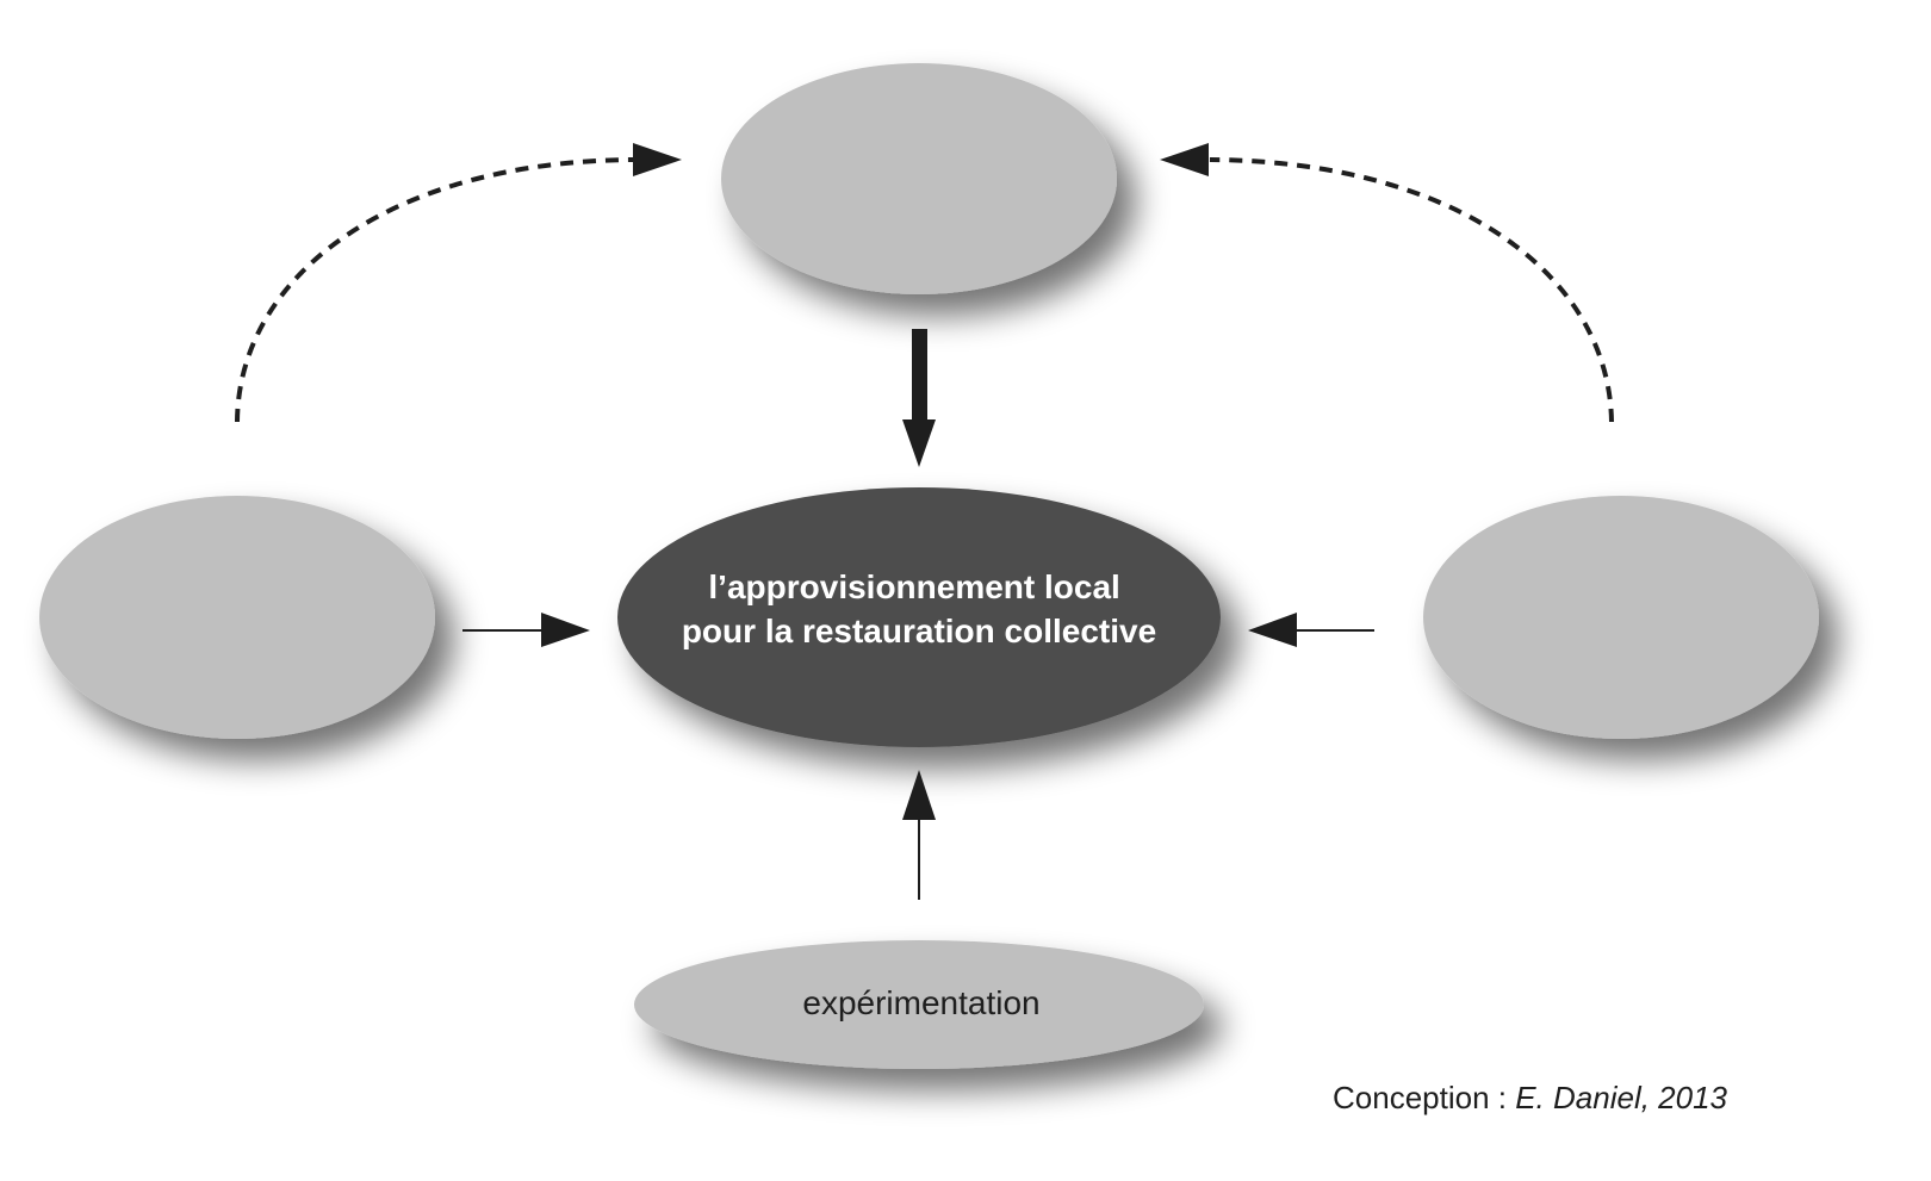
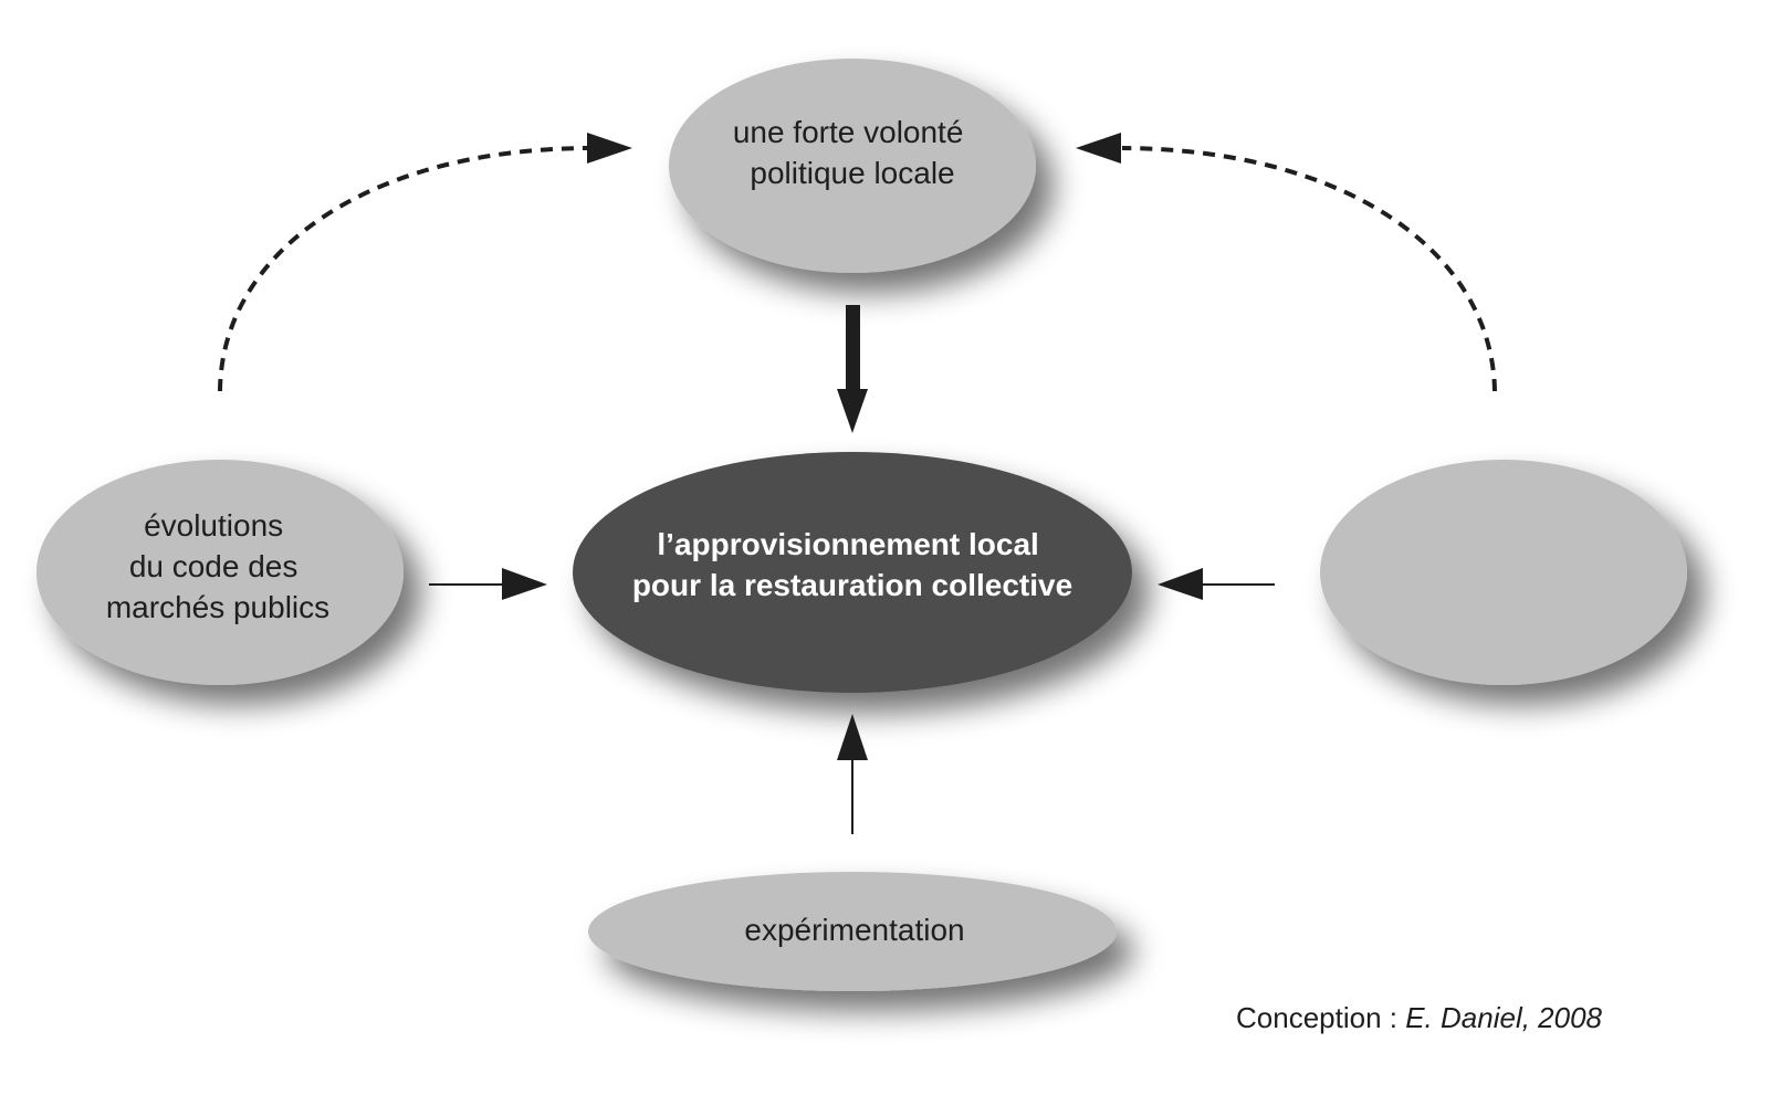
+ une forte volonté politique locale
+ évolutions du code des marchés publics
  expérimentation
  l’approvisionnement local pour la restauration collective
- Conception : E. Daniel, 2013
+ Conception : E. Daniel, 2008
